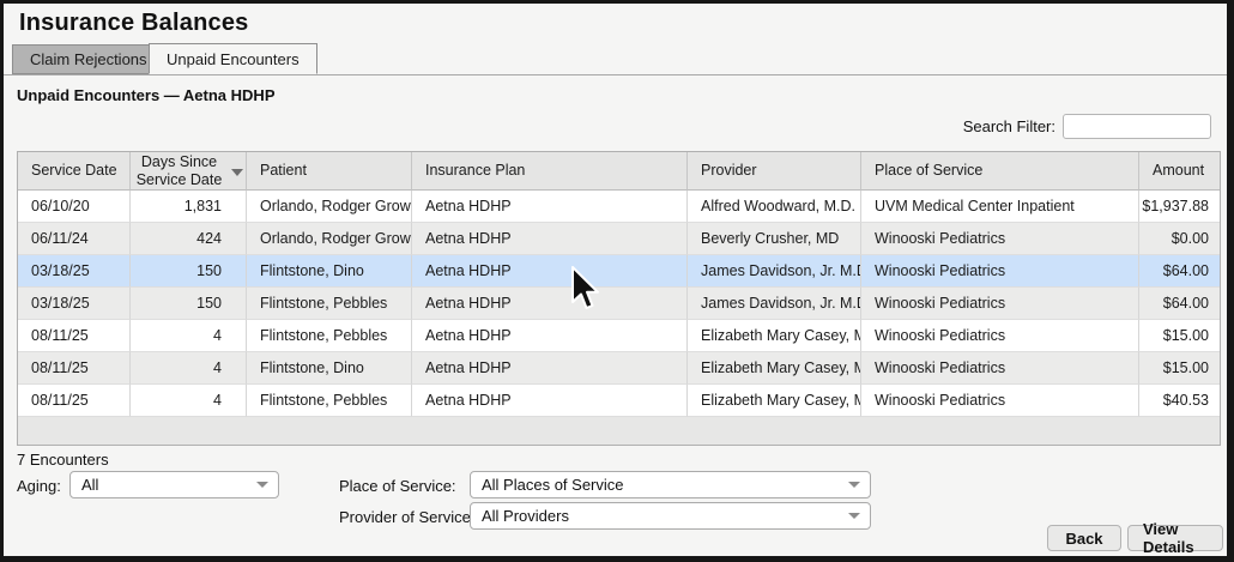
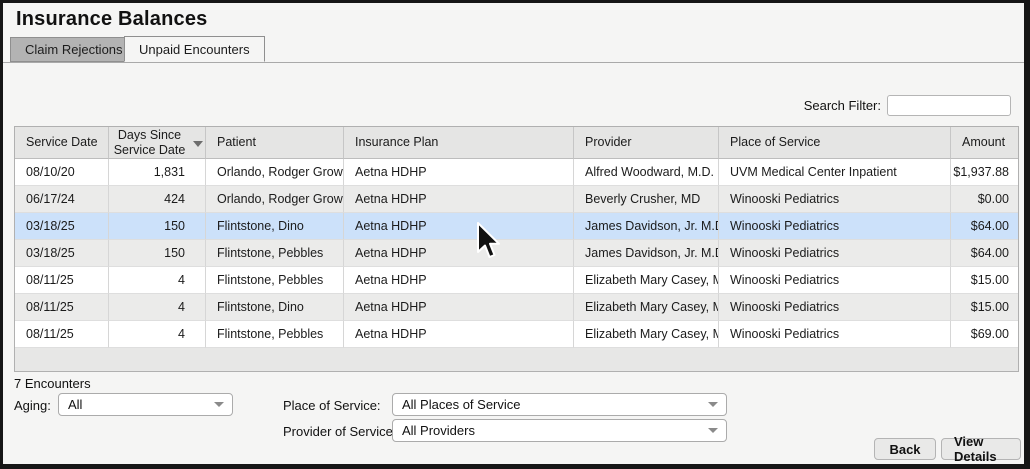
  Insurance Balances
  Claim Rejections
  Unpaid Encounters
- Unpaid Encounters — Aetna HDHP
  Search Filter:
  Service Date
  Days Since Service Date
  Patient
  Insurance Plan
  Provider
  Place of Service
  Amount
- 06/10/20
+ 08/10/20
  1,831
  Orlando, Rodger Grow
  Aetna HDHP
  Alfred Woodward, M.D.
  UVM Medical Center Inpatient
  $1,937.88
- 06/11/24
+ 06/17/24
  424
  Orlando, Rodger Grow
  Aetna HDHP
  Beverly Crusher, MD
  Winooski Pediatrics
  $0.00
  03/18/25
  150
  Flintstone, Dino
  Aetna HDHP
  James Davidson, Jr. M.
  Winooski Pediatrics
  $64.00
  03/18/25
  150
  Flintstone, Pebbles
  Aetna HDHP
  James Davidson, Jr. M.
  Winooski Pediatrics
  $64.00
  08/11/25
  4
  Flintstone, Pebbles
  Aetna HDHP
  Elizabeth Mary Casey, M
  Winooski Pediatrics
  $15.00
  08/11/25
  4
  Flintstone, Dino
  Aetna HDHP
  Elizabeth Mary Casey, M
  Winooski Pediatrics
  $15.00
  08/11/25
  4
  Flintstone, Pebbles
  Aetna HDHP
  Elizabeth Mary Casey, M
  Winooski Pediatrics
- $40.53
+ $69.00
  7 Encounters
  Aging:
  All
  Place of Service:
  All Places of Service
  Provider of Service
  All Providers
  Back
  View Details
